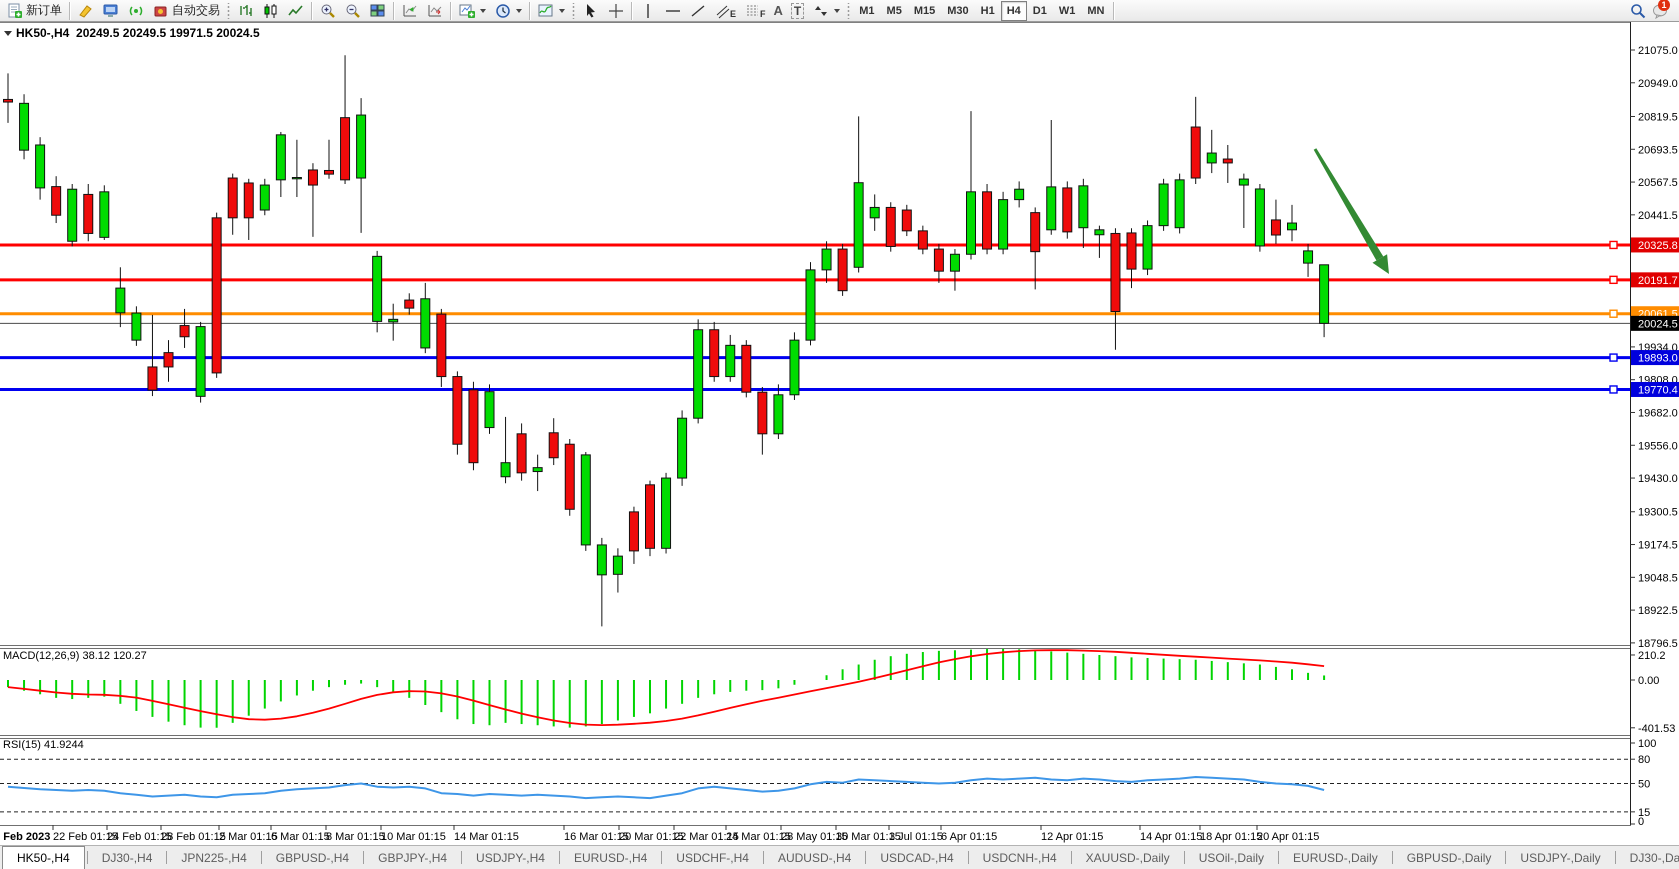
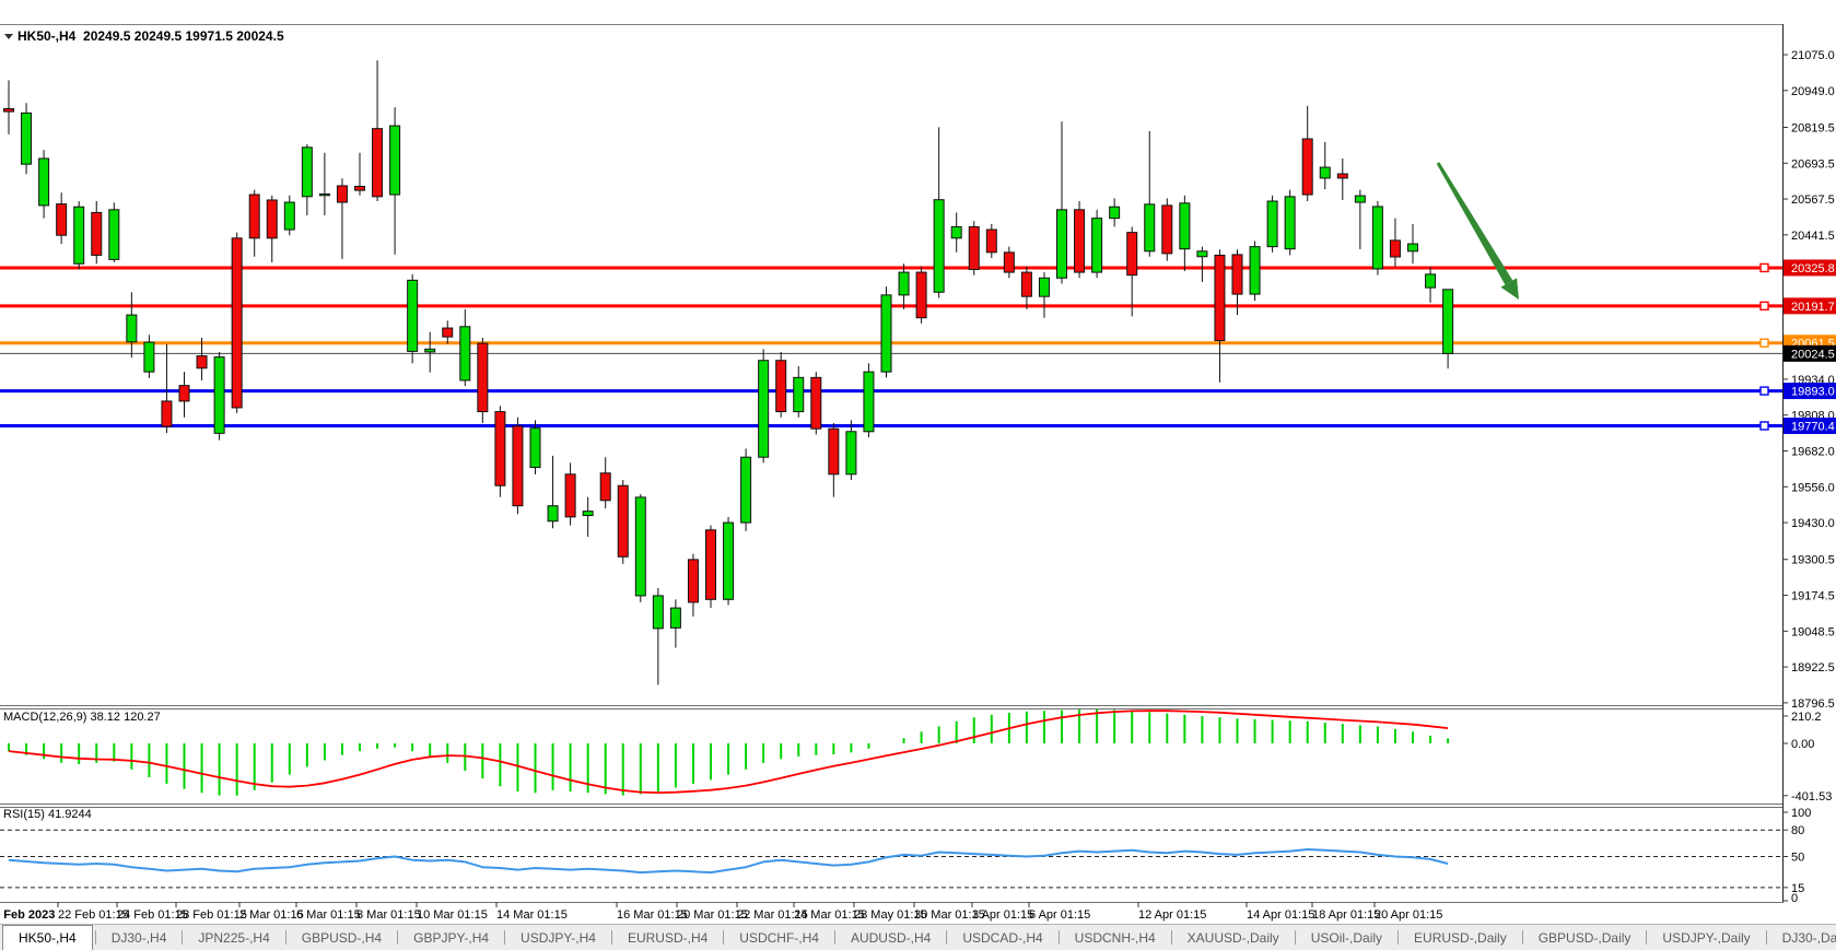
- 新订单
- 自动交易
- E
- F
- A
- T
- M1
- M5
- M15
- M30
- H1
- H4
- D1
- W1
- MN
- 1
  HK50-,H4 20249.5 20249.5 19971.5 20024.5
  MACD(12,26,9) 38.12 120.27
  RSI(15) 41.9244
  21075.0
  20949.0
  20819.5
  20693.5
  20567.5
  20441.5
  19934.0
  19808.0
  19682.0
  19556.0
  19430.0
  19300.5
  19174.5
  19048.5
  18922.5
  18796.5
  20325.8
  20191.7
  20061.5
  20024.5
  19893.0
  19770.4
  210.2
  0.00
  -401.53
  100
  80
  50
  15
  0
  22 Feb 01:15
  24 Feb 01:15
  28 Feb 01:15
  2 Mar 01:15
  6 Mar 01:15
  8 Mar 01:15
  10 Mar 01:15
  14 Mar 01:15
  16 Mar 01:15
  20 Mar 01:15
  22 Mar 01:15
  24 Mar 01:15
  28 May 01:15
  30 Mar 01:15
- 3 Jul 01:15
+ 3 Apr 01:15
  6 Apr 01:15
  12 Apr 01:15
  14 Apr 01:15
  18 Apr 01:15
  20 Apr 01:15
  Feb 2023
  HK50-,H4
  DJ30-,H4
  JPN225-,H4
  GBPUSD-,H4
  GBPJPY-,H4
  USDJPY-,H4
  EURUSD-,H4
  USDCHF-,H4
  AUDUSD-,H4
  USDCAD-,H4
  USDCNH-,H4
  XAUUSD-,Daily
  USOil-,Daily
  EURUSD-,Daily
  GBPUSD-,Daily
  USDJPY-,Daily
  DJ30-,Da
